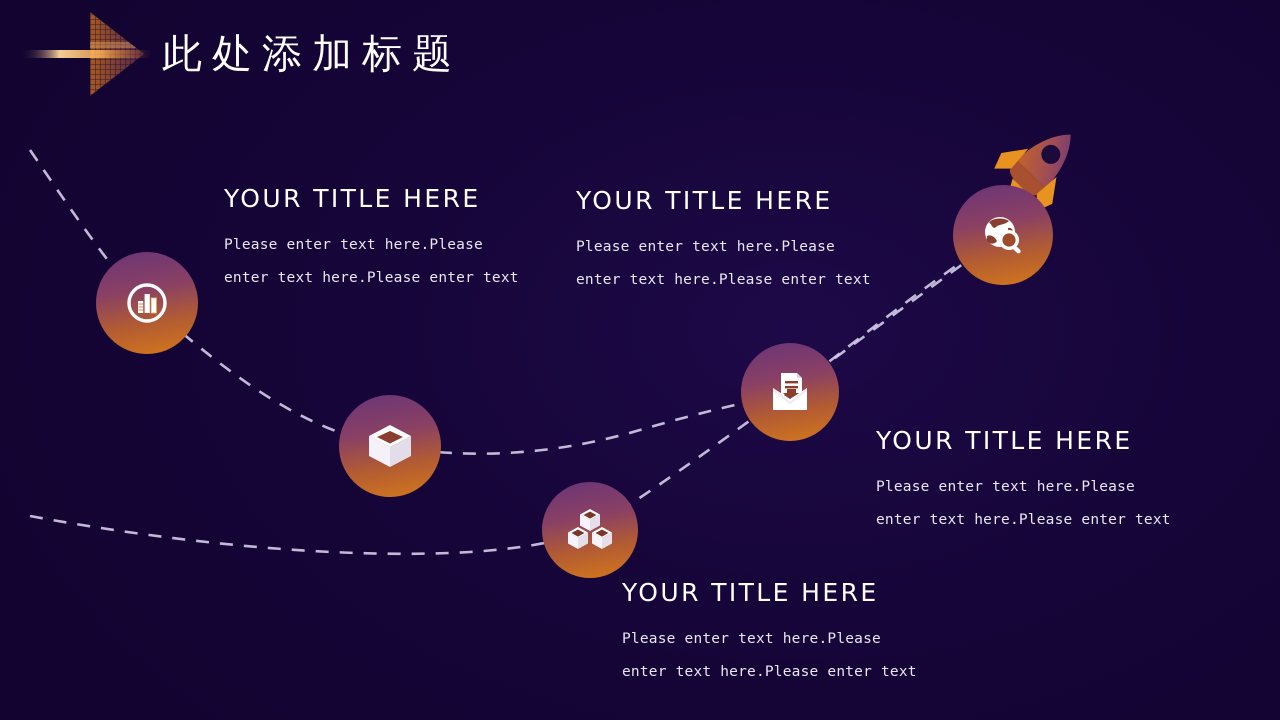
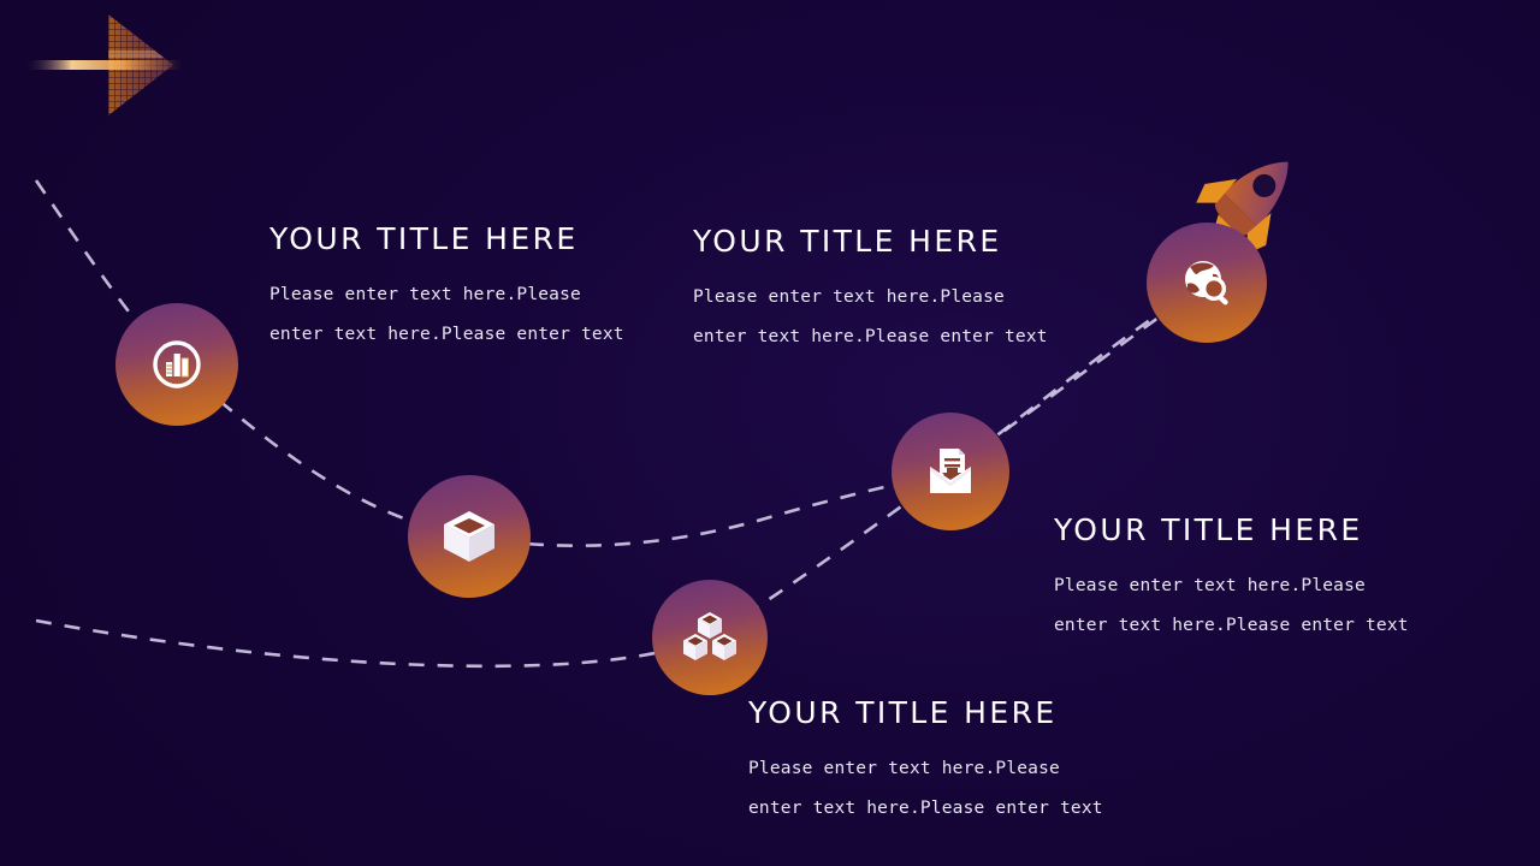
- 此处添加标题
  YOUR TITLE HERE
  Please enter text here.Please enter text here.Please enter text
  YOUR TITLE HERE
  Please enter text here.Please enter text here.Please enter text
  YOUR TITLE HERE
  Please enter text here.Please enter text here.Please enter text
  YOUR TITLE HERE
  Please enter text here.Please enter text here.Please enter text
